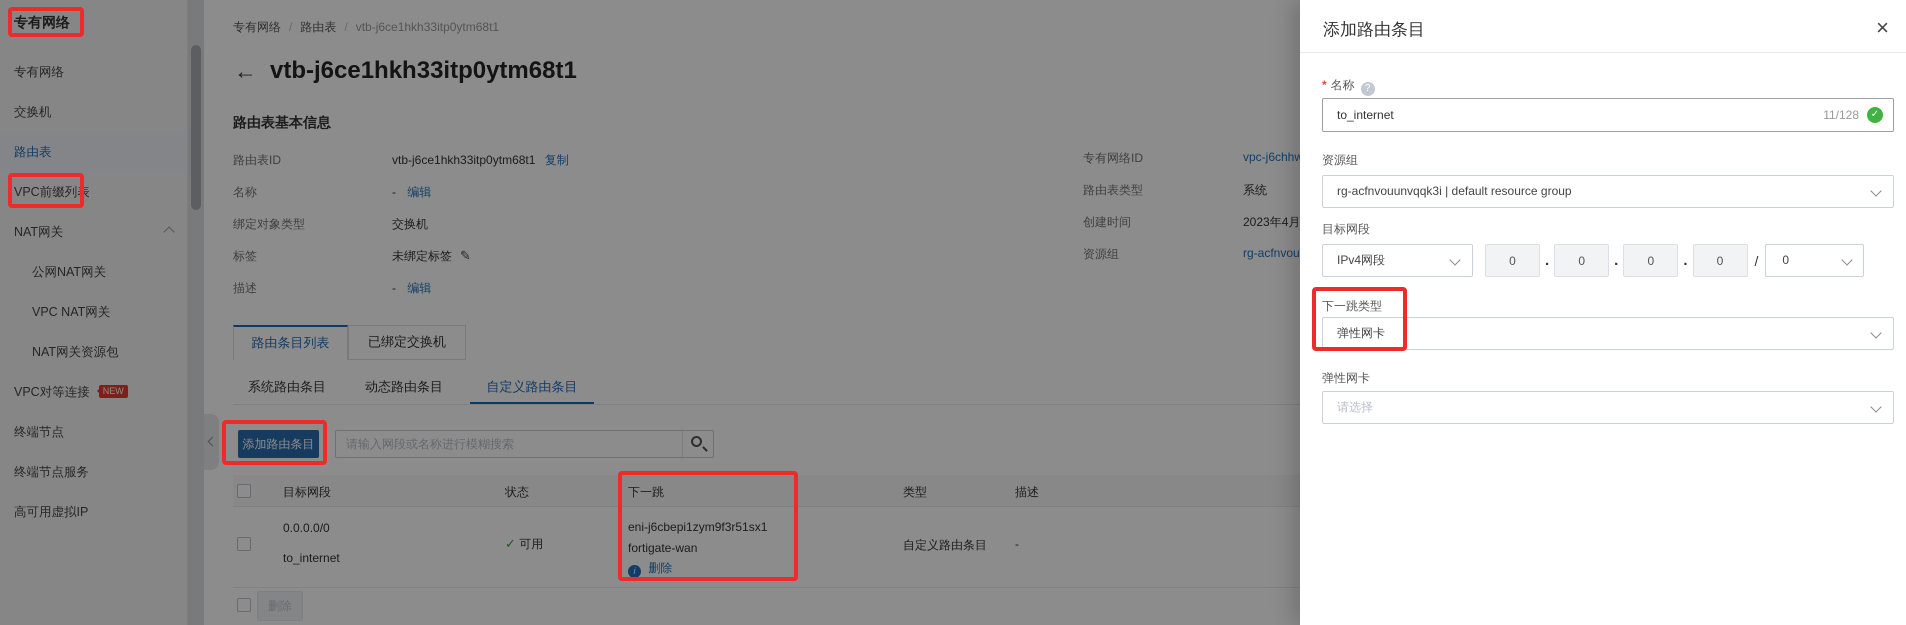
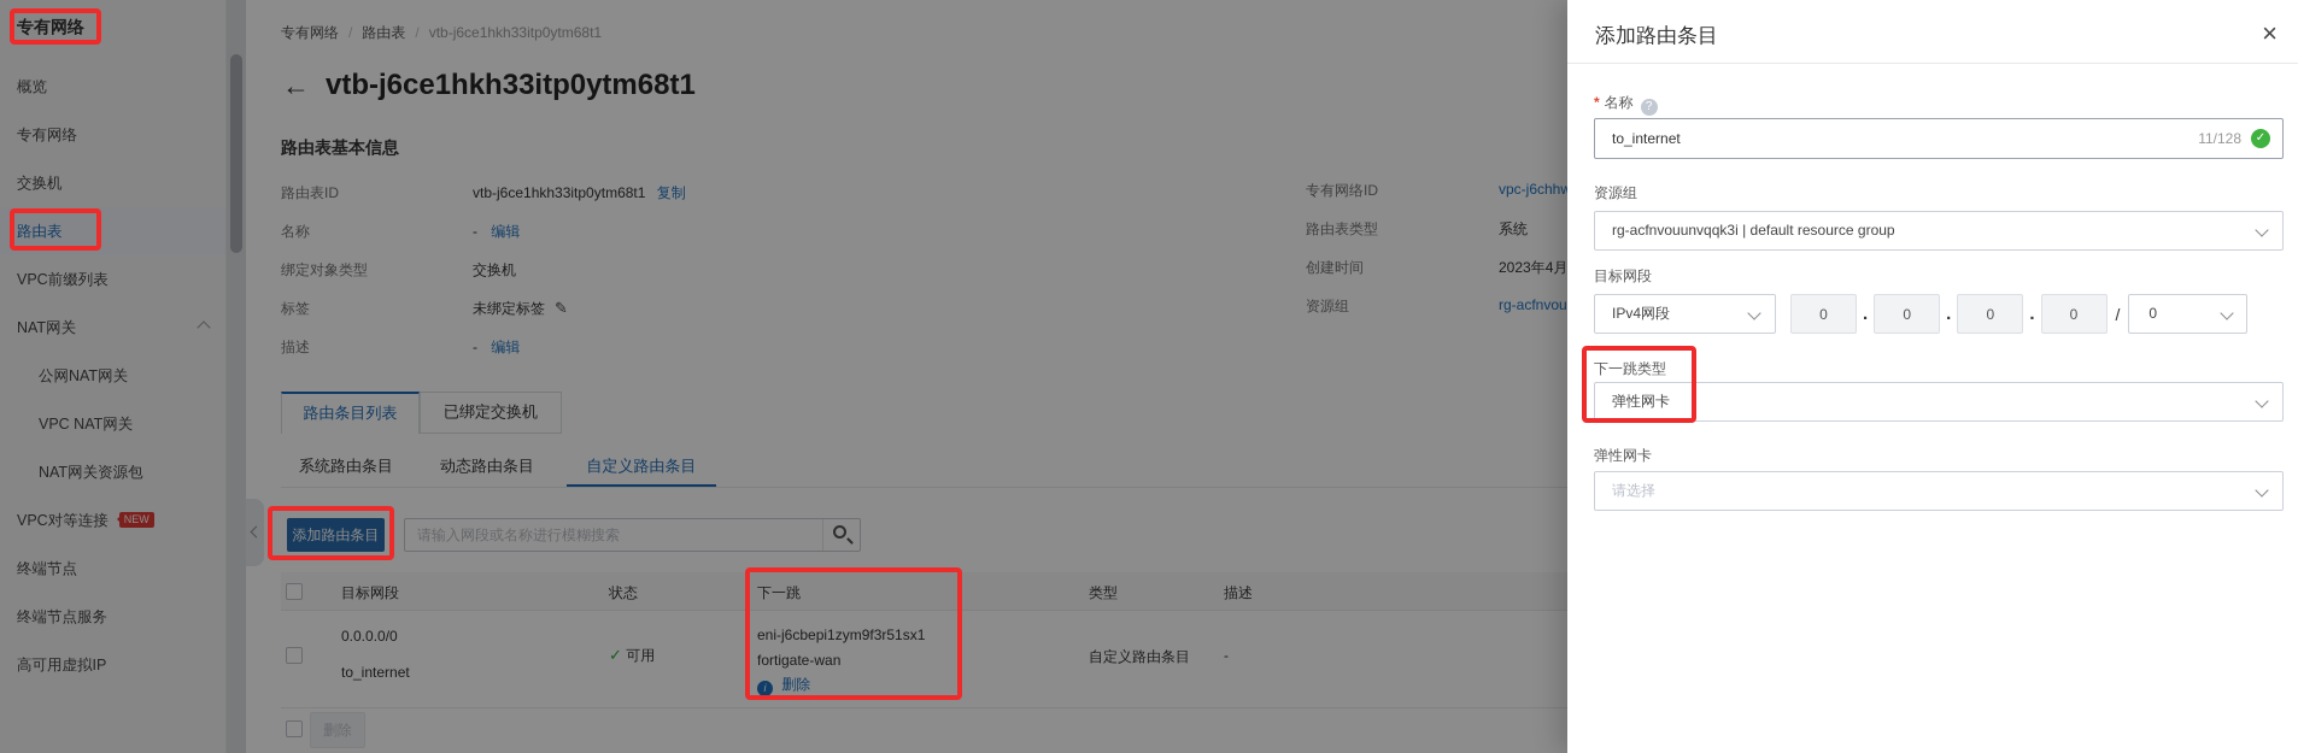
  专有网络
+ 概览
  专有网络
  交换机
  路由表
  VPC前缀列表
  NAT网关
  公网NAT网关
  VPC NAT网关
  NAT网关资源包
  VPC对等连接 NEW
  终端节点
  终端节点服务
  高可用虚拟IP
  专有网络 / 路由表 / vtb-j6ce1hkh33itp0ytm68t1
  ←
  vtb-j6ce1hkh33itp0ytm68t1
  路由表基本信息
  路由表ID
  vtb-j6ce1hkh33itp0ytm68t1 复制
  名称
  - 编辑
  绑定对象类型
  交换机
  标签
  未绑定标签 ✎
  描述
  - 编辑
  专有网络ID
  vpc-j6chhw
  路由表类型
  系统
  创建时间
  2023年4月
  资源组
  rg-acfnvou
  路由条目列表
  已绑定交换机
  系统路由条目
  动态路由条目
  自定义路由条目
  添加路由条目
  请输入网段或名称进行模糊搜索
  目标网段
  状态
  下一跳
  类型
  描述
  0.0.0.0/0
  to_internet
  ✓ 可用
  eni-j6cbepi1zym9f3r51sx1
  fortigate-wan
  i 删除
  自定义路由条目
  -
  删除
  添加路由条目
  ×
  * 名称 ?
  to_internet
  11/128
  ✓
  资源组
  rg-acfnvouunvqqk3i | default resource group
  目标网段
  IPv4网段
  0
  .
  0
  .
  0
  .
  0
  /
  0
  下一跳类型
  弹性网卡
  弹性网卡
  请选择
